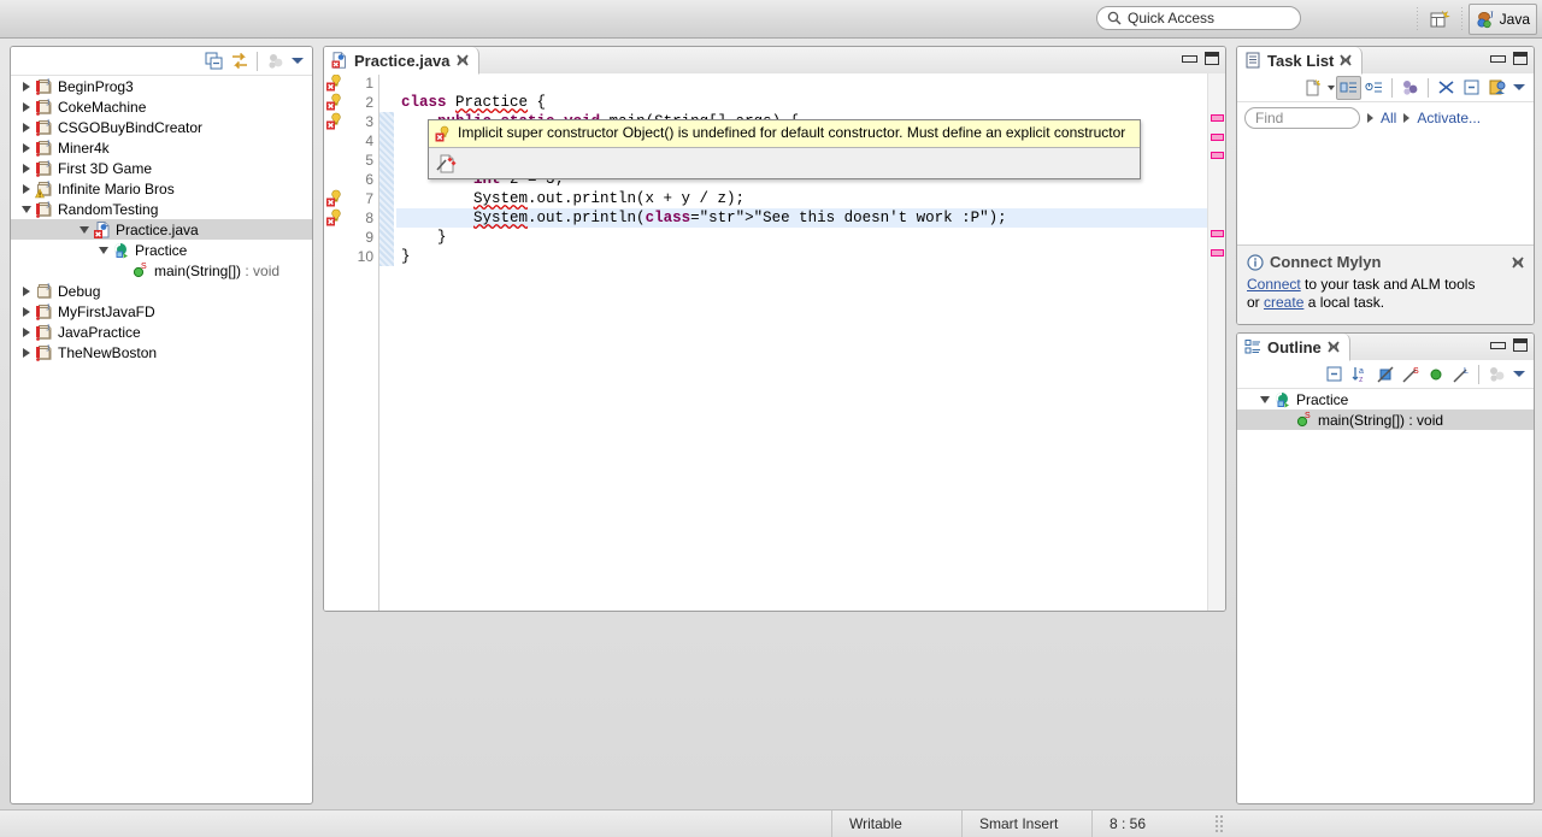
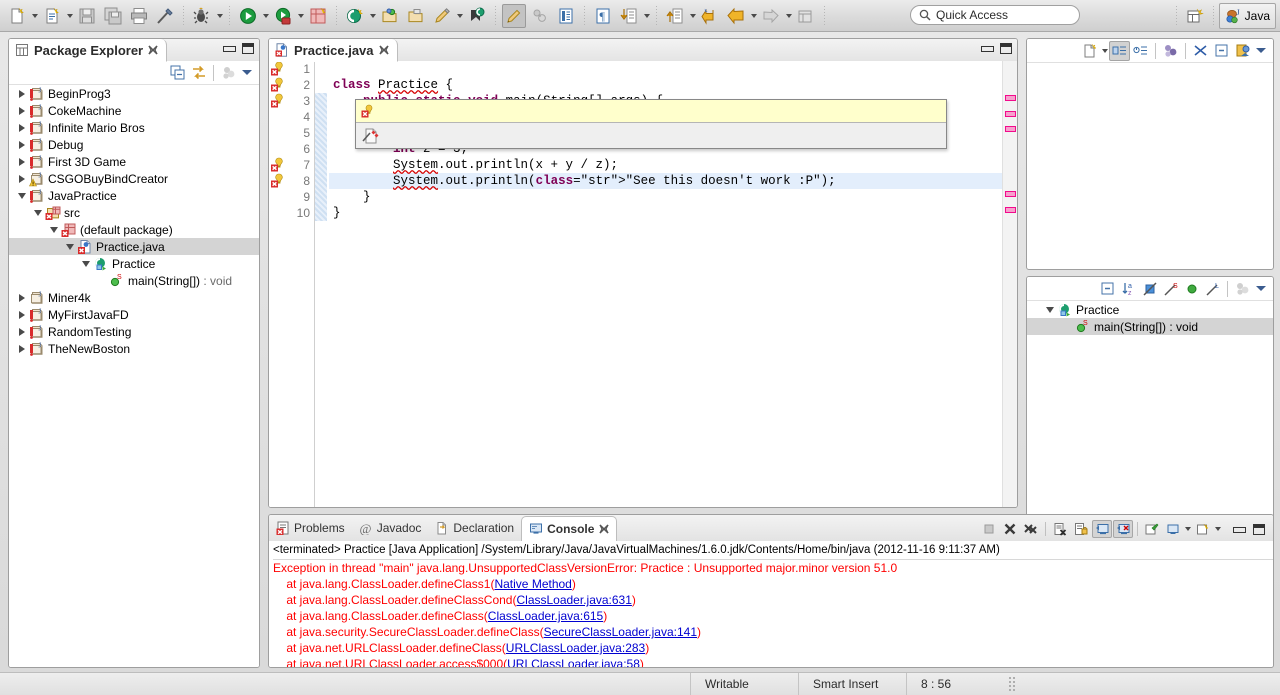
+ ¶
  Quick Access
  J
  Java
+ Package Explorer
  J
  BeginProg3
  J
  CokeMachine
  J
- CSGOBuyBindCreator
+ Infinite Mario Bros
  J
- Miner4k
+ Debug
  J
  First 3D Game
  J
- Infinite Mario Bros
+ CSGOBuyBindCreator
  J
- RandomTesting
+ JavaPractice
+ src
+ (default package)
  Practice.java
  Practice
  main(String[]) : void
  J
- Debug
+ Miner4k
  J
  MyFirstJavaFD
  J
- JavaPractice
+ RandomTesting
  J
  TheNewBoston
  Practice.java
  1
  2
  3
  4
  5
  6
  7
  8
  9
  10
  class Practice {
  int z = 3;
  System.out.println(x + y / z);
  System.out.println(class="str">"See this doesn't work :P");
  }
  }
- Implicit super constructor Object() is undefined for default constructor. Must define an explicit constructor
- Task List
- Find
- All
- Activate...
- Connect Mylyn
- Connect to your task and ALM tools
- or create a local task.
- Outline
  Practice
  main(String[]) : void
+ Problems
+ @
+ Javadoc
+ Declaration
+ Console
+ <terminated> Practice [Java Application] /System/Library/Java/JavaVirtualMachines/1.6.0.jdk/Contents/Home/bin/java (2012-11-16 9:11:37 AM)
+ Exception in thread "main" java.lang.UnsupportedClassVersionError: Practice : Unsupported major.minor version 51.0
+ at java.lang.ClassLoader.defineClass1(Native Method)
+ at java.lang.ClassLoader.defineClassCond(ClassLoader.java:631)
+ at java.lang.ClassLoader.defineClass(ClassLoader.java:615)
+ at java.security.SecureClassLoader.defineClass(SecureClassLoader.java:141)
+ at java.net.URLClassLoader.defineClass(URLClassLoader.java:283)
+ at java.net.URLClassLoader.access$000(URLClassLoader.java:58)
  Writable
  Smart Insert
  8 : 56
